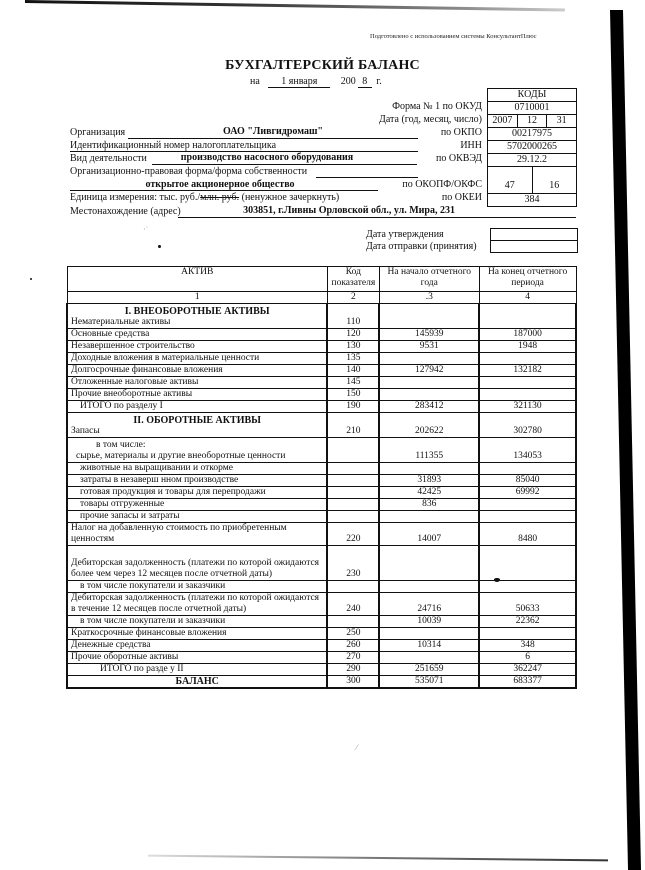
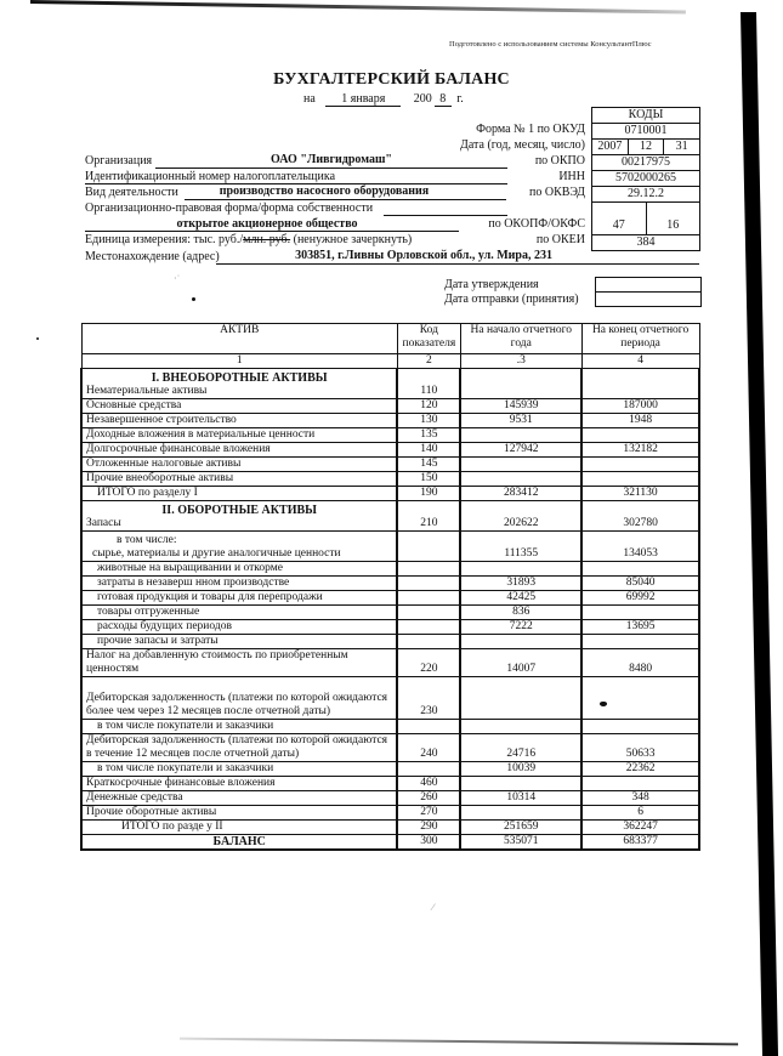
  БУХГАЛТЕРСКИЙ БАЛАНС
  на 1 января 200 8 г.
  Форма № 1 по ОКУД
  Дата (год, месяц, число)
  Организация
  ОАО "Ливгидромаш"
  по ОКПО
  Идентификационный номер налогоплательщика
  ИНН
  Вид деятельности
  производство насосного оборудования
  по ОКВЭД
  Организационно-правовая форма/форма собственности
  открытое акционерное общество
  по ОКОПФ/ОКФС
  Единица измерения: тыс. руб./млн. руб. (ненужное зачеркнуть)
  по ОКЕИ
  Местонахождение (адрес)
  303851, г.Ливны Орловской обл., ул. Мира, 231
  КОДЫ
  0710001
  2007
  12
  31
  00217975
  5702000265
  29.12.2
  47
  16
  384
  Дата утверждения
  Дата отправки (принятия)
  ·˙
  АКТИВ	Код показателя	На начало отчетного года	На конец отчетного периода
  1	2	.3	4
  I. ВНЕОБОРОТНЫЕ АКТИВЫ Нематериальные активы	110
  Основные средства	120	145939	187000
  Незавершенное строительство	130	9531	1948
  Доходные вложения в материальные ценности	135
  Долгосрочные финансовые вложения	140	127942	132182
  Отложенные налоговые активы	145
  Прочие внеоборотные активы	150
  ИТОГО по разделу I	190	283412	321130
  II. ОБОРОТНЫЕ АКТИВЫ Запасы	210	202622	302780
- в том числе: сырье, материалы и другие внеоборотные ценности		111355	134053
+ в том числе: сырье, материалы и другие аналогичные ценности		111355	134053
  животные на выращивании и откорме
  затраты в незаверш нном производстве		31893	85040
  готовая продукция и товары для перепродажи		42425	69992
  товары отгруженные		836
+ расходы будущих периодов		7222	13695
  прочие запасы и затраты
  Налог на добавленную стоимость по приобретенным ценностям	220	14007	8480
  Дебиторская задолженность (платежи по которой ожидаются более чем через 12 месяцев после отчетной даты)	230
  в том числе покупатели и заказчики
  Дебиторская задолженность (платежи по которой ожидаются в течение 12 месяцев после отчетной даты)	240	24716	50633
  в том числе покупатели и заказчики		10039	22362
- Краткосрочные финансовые вложения	250
+ Краткосрочные финансовые вложения	460
  Денежные средства	260	10314	348
  Прочие оборотные активы	270		6
  ИТОГО по разде у II	290	251659	362247
  БАЛАНС	300	535071	683377
  ⁄
